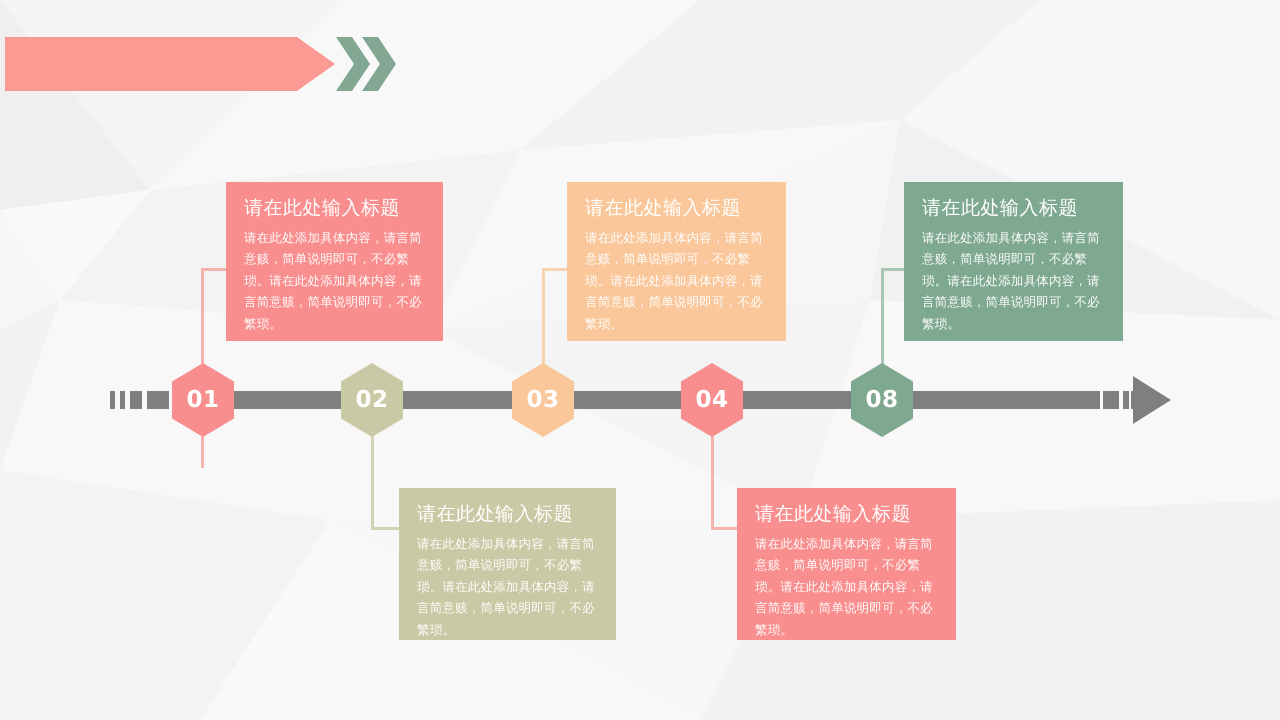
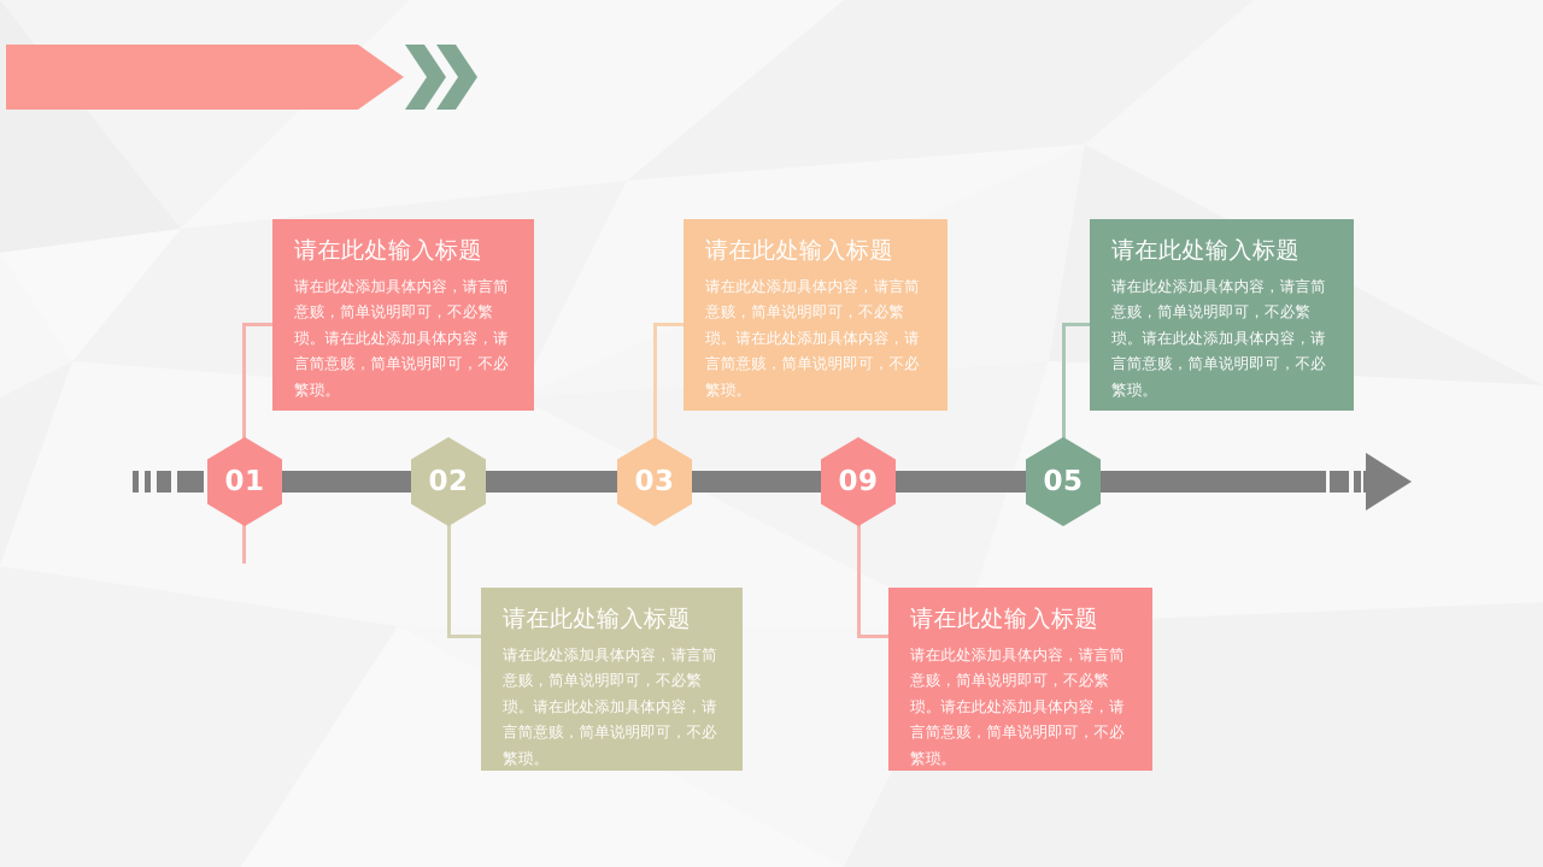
  请在此处输入标题
  请在此处添加具体内容，请言简意赅，简单说明即可，不必繁琐。请在此处添加具体内容，请言简意赅，简单说明即可，不必繁琐。
  请在此处输入标题
  请在此处添加具体内容，请言简意赅，简单说明即可，不必繁琐。请在此处添加具体内容，请言简意赅，简单说明即可，不必繁琐。
  请在此处输入标题
  请在此处添加具体内容，请言简意赅，简单说明即可，不必繁琐。请在此处添加具体内容，请言简意赅，简单说明即可，不必繁琐。
  请在此处输入标题
  请在此处添加具体内容，请言简意赅，简单说明即可，不必繁琐。请在此处添加具体内容，请言简意赅，简单说明即可，不必繁琐。
  请在此处输入标题
  请在此处添加具体内容，请言简意赅，简单说明即可，不必繁琐。请在此处添加具体内容，请言简意赅，简单说明即可，不必繁琐。
  01
  02
  03
- 04
+ 09
- 08
+ 05
